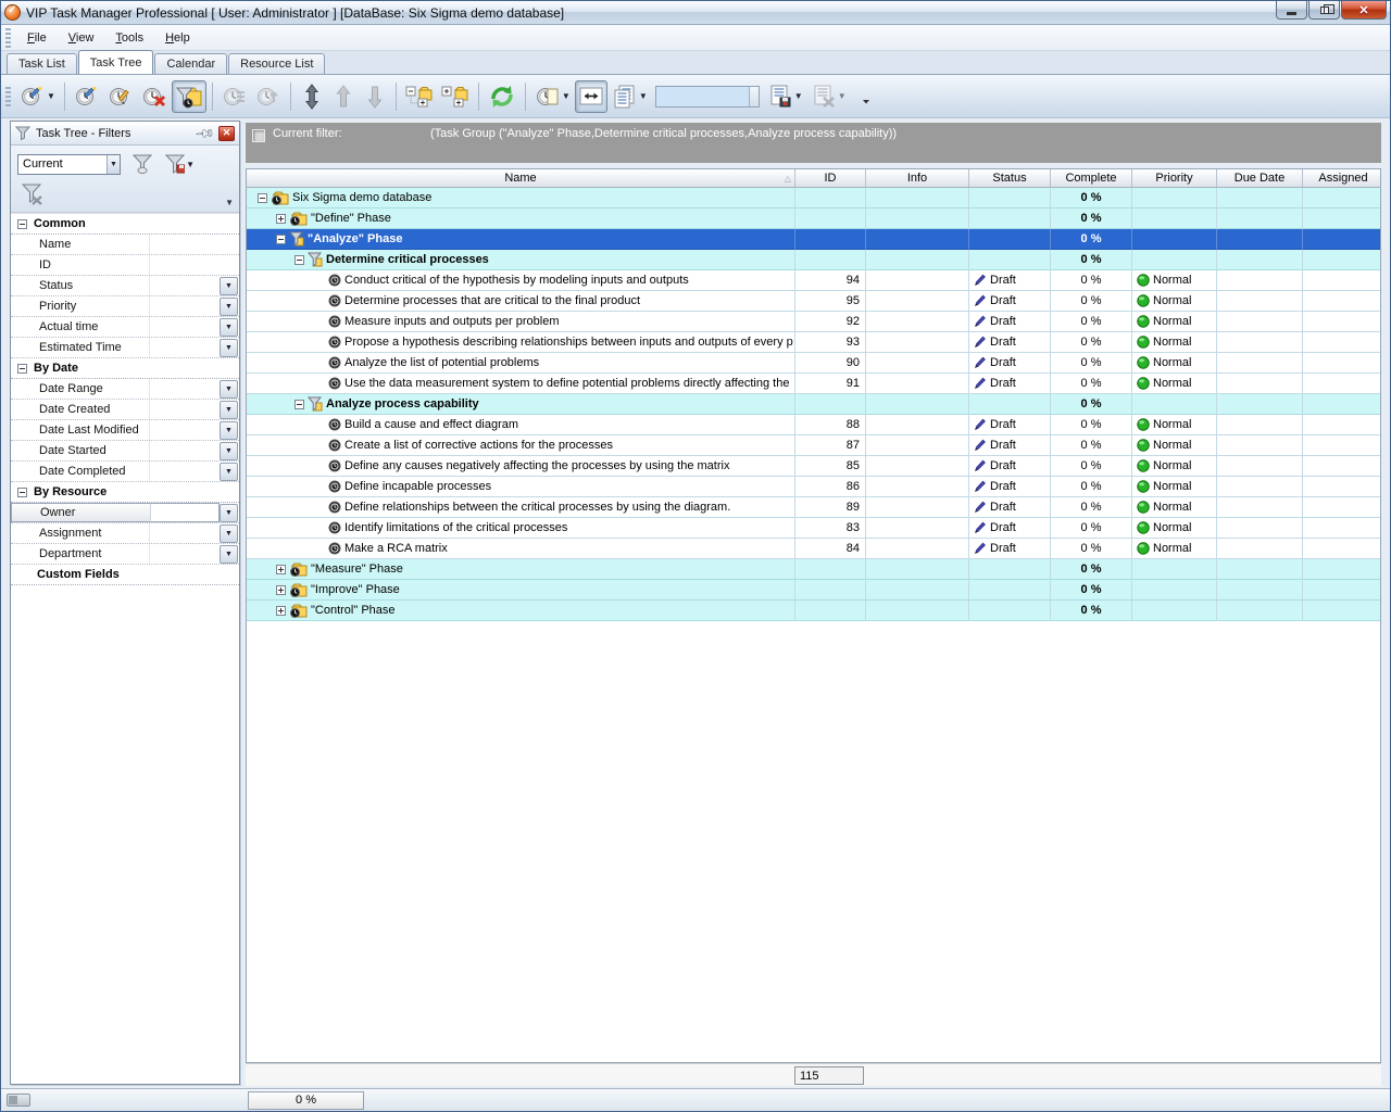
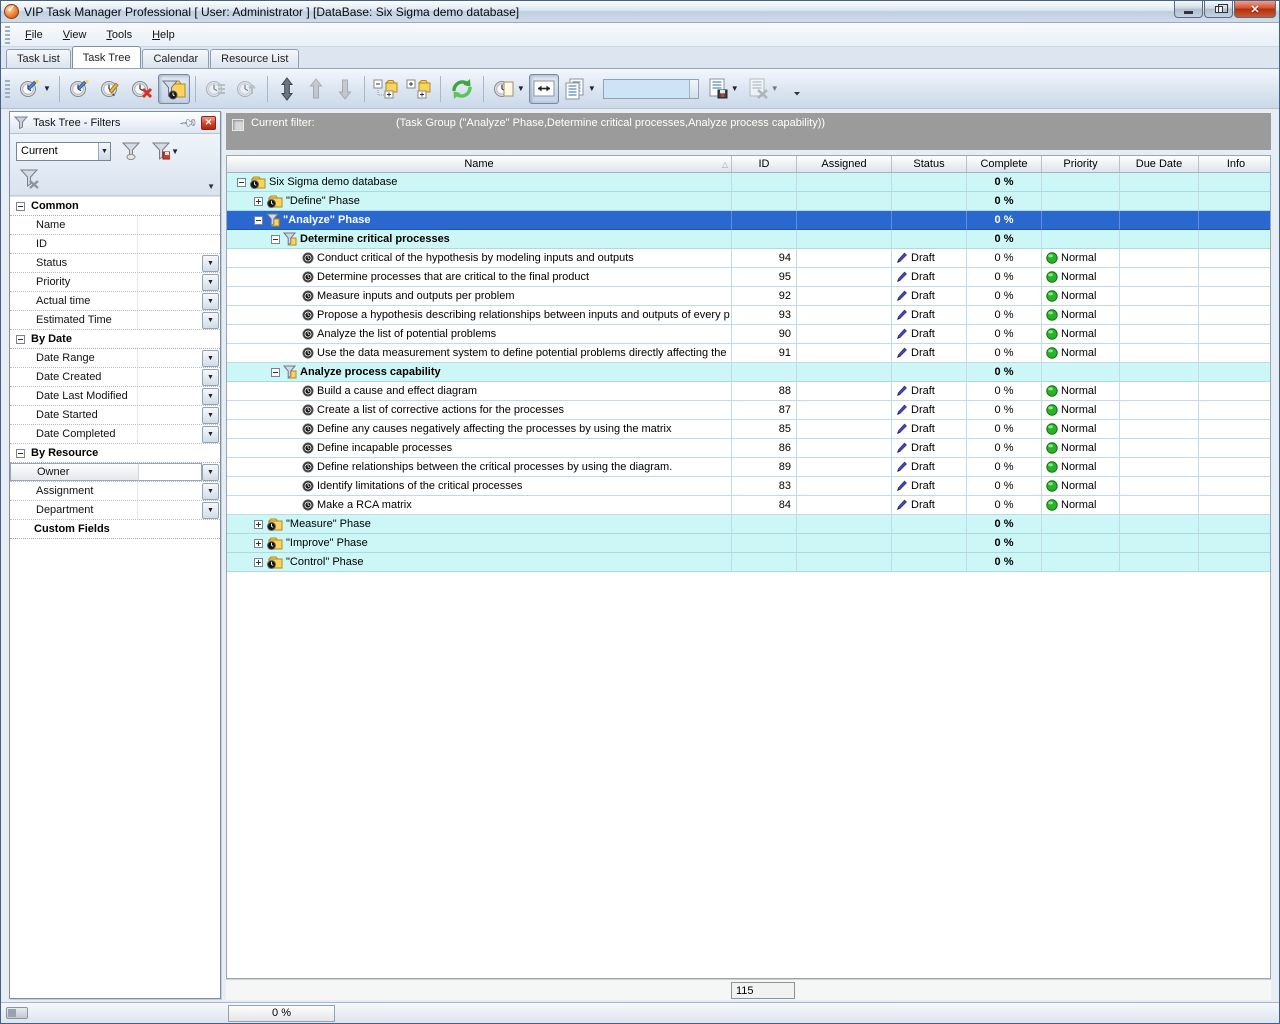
  VIP Task Manager Professional [ User: Administrator ] [DataBase: Six Sigma demo database]
  ✕
  File
  View
  Tools
  Help
  Task List
  Task Tree
  Calendar
  Resource List
  ▼
  ▼
  ▼
  ▼
  ▼
  Task Tree - Filters
  ✕
  Current
  ▼
  ▼
  Common
  Name
  ID
  Status
  Priority
  Actual time
  Estimated Time
  By Date
  Date Range
  Date Created
  Date Last Modified
  Date Started
  Date Completed
  By Resource
  Owner
  Assignment
  Department
  Custom Fields
  Current filter:
  (Task Group ("Analyze" Phase,Determine critical processes,Analyze process capability))
  Name
  △
  ID
- Info
+ Assigned
  Status
  Complete
  Priority
  Due Date
- Assigned
+ Info
  Six Sigma demo database
  0 %
  "Define" Phase
  0 %
  "Analyze" Phase
  0 %
  Determine critical processes
  0 %
  Conduct critical of the hypothesis by modeling inputs and outputs
  94
  Draft
  0 %
  Normal
  Determine processes that are critical to the final product
  95
  Draft
  0 %
  Normal
  Measure inputs and outputs per problem
  92
  Draft
  0 %
  Normal
  Propose a hypothesis describing relationships between inputs and outputs of every p
  93
  Draft
  0 %
  Normal
  Analyze the list of potential problems
  90
  Draft
  0 %
  Normal
  Use the data measurement system to define potential problems directly affecting the
  91
  Draft
  0 %
  Normal
  Analyze process capability
  0 %
  Build a cause and effect diagram
  88
  Draft
  0 %
  Normal
  Create a list of corrective actions for the processes
  87
  Draft
  0 %
  Normal
  Define any causes negatively affecting the processes by using the matrix
  85
  Draft
  0 %
  Normal
  Define incapable processes
  86
  Draft
  0 %
  Normal
  Define relationships between the critical processes by using the diagram.
  89
  Draft
  0 %
  Normal
  Identify limitations of the critical processes
  83
  Draft
  0 %
  Normal
  Make a RCA matrix
  84
  Draft
  0 %
  Normal
  "Measure" Phase
  0 %
  "Improve" Phase
  0 %
  "Control" Phase
  0 %
  115
  0 %
